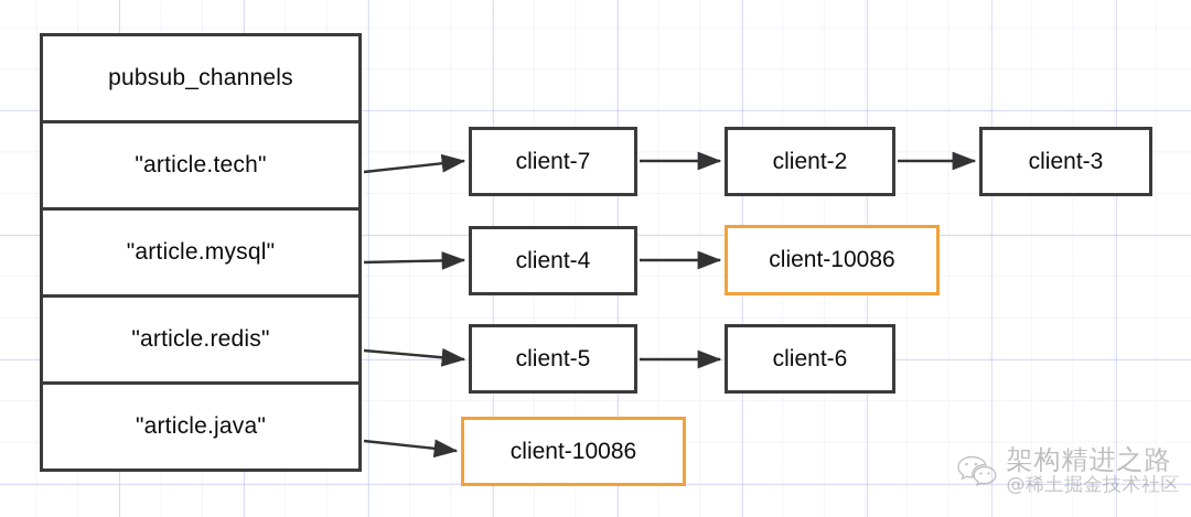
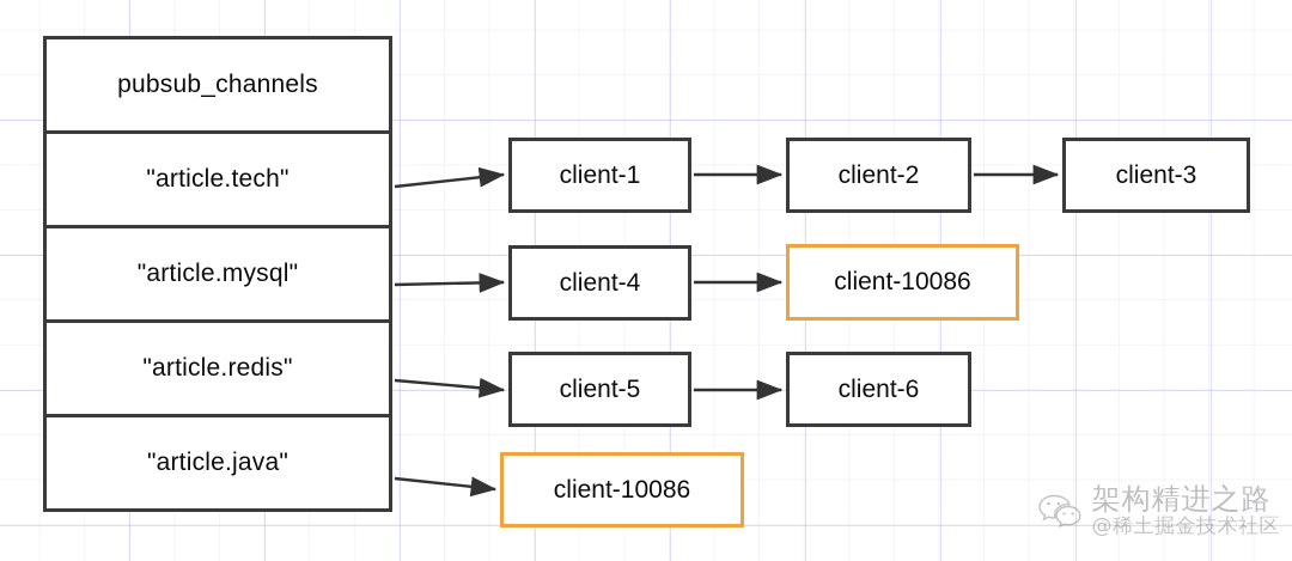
  pubsub_channels
  "article.tech"
  "article.mysql"
  "article.redis"
  "article.java"
- client-7
+ client-1
  client-2
  client-3
  client-4
  client-10086
  client-5
  client-6
  client-10086
  架构精进之路
  @稀土掘金技术社区
